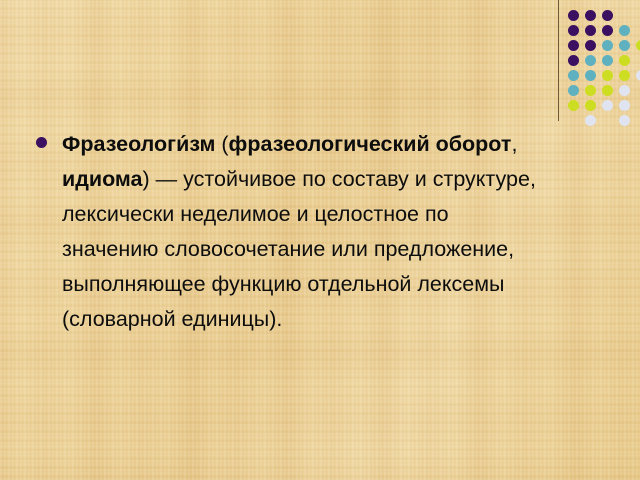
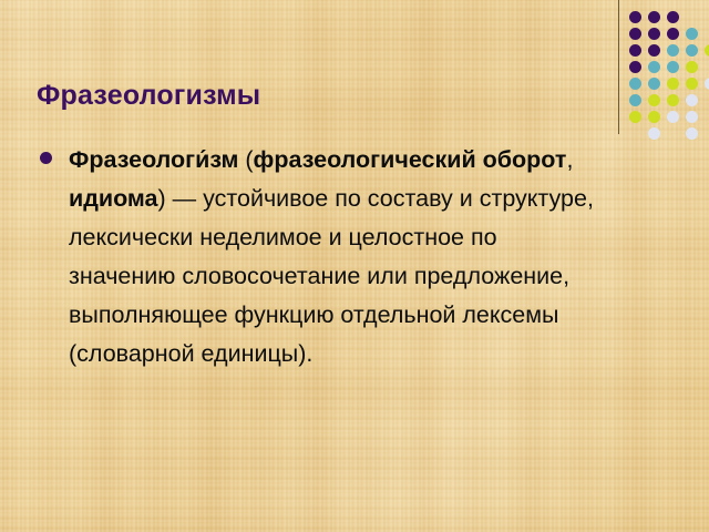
+ Фразеологизмы
  Фразеологи́зм (фразеологический оборот, идиома) — устойчивое по составу и структуре, лексически неделимое и целостное по значению словосочетание или предложение, выполняющее функцию отдельной лексемы (словарной единицы).
